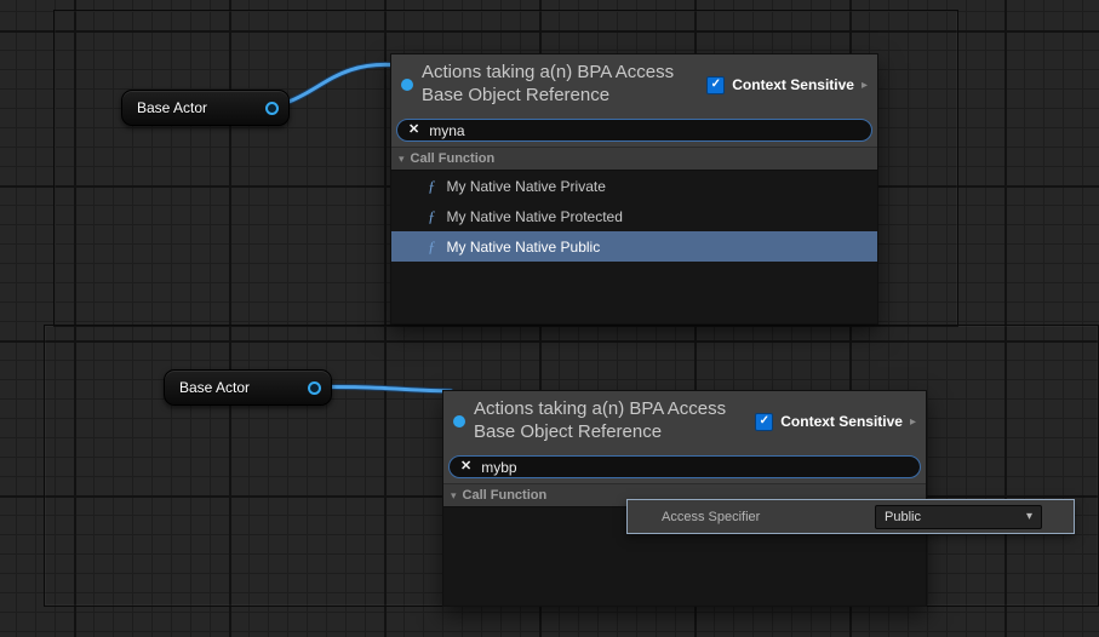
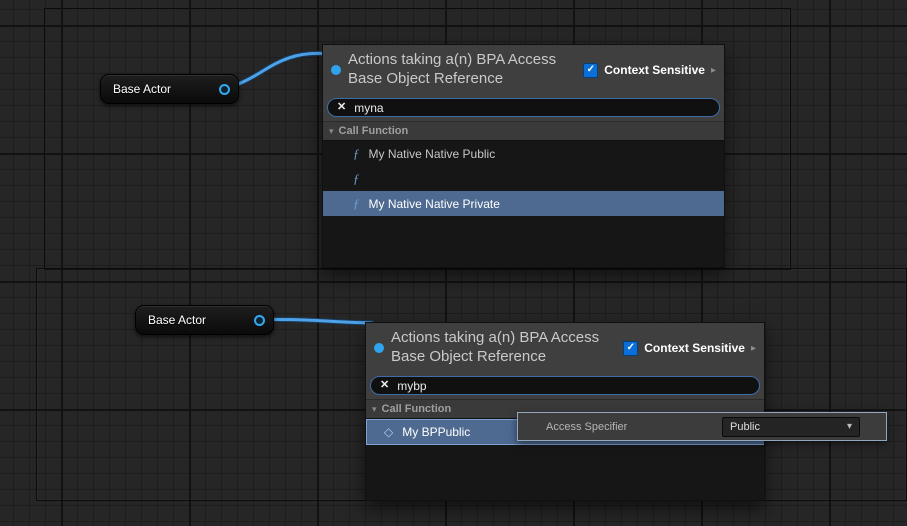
  Base Actor
  Base Actor
  Actions taking a(n) BPA Access Base Object Reference
  ✓
  Context Sensitive
  ▸
  ✕
  myna
  ▾
  Call Function
  ƒ
- My Native Native Private
+ My Native Native Public
  ƒ
- My Native Native Protected
  ƒ
- My Native Native Public
+ My Native Native Private
  Actions taking a(n) BPA Access Base Object Reference
  ✓
  Context Sensitive
  ▸
  ✕
  mybp
  ▾
  Call Function
+ ◇
+ My BPPublic
  Access Specifier
  Public
  ▾
